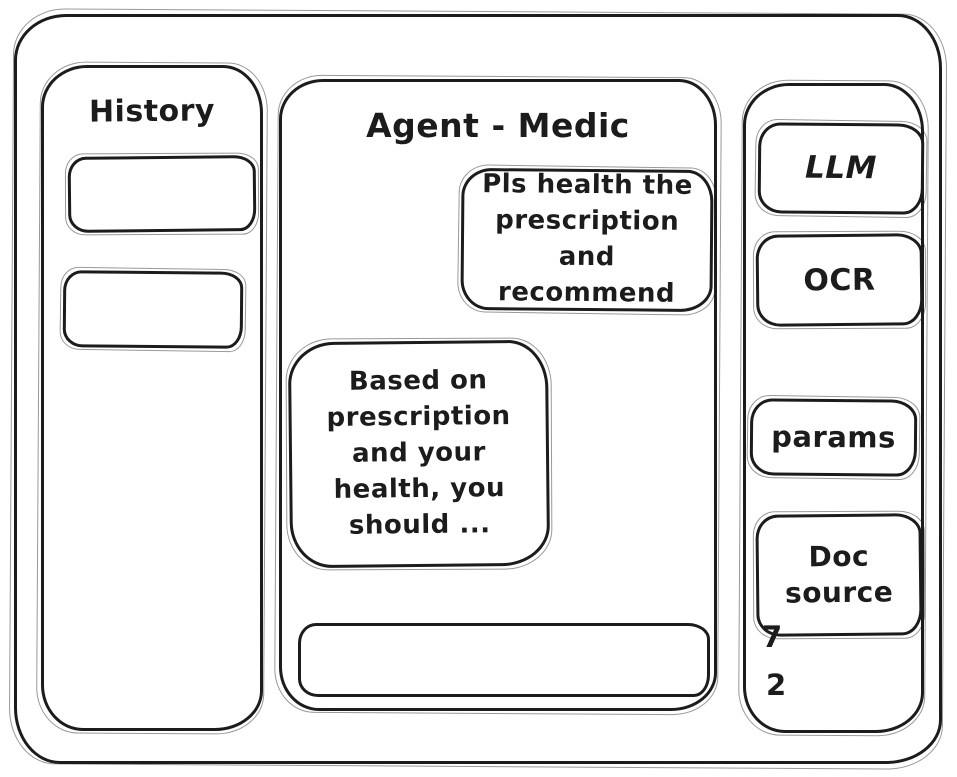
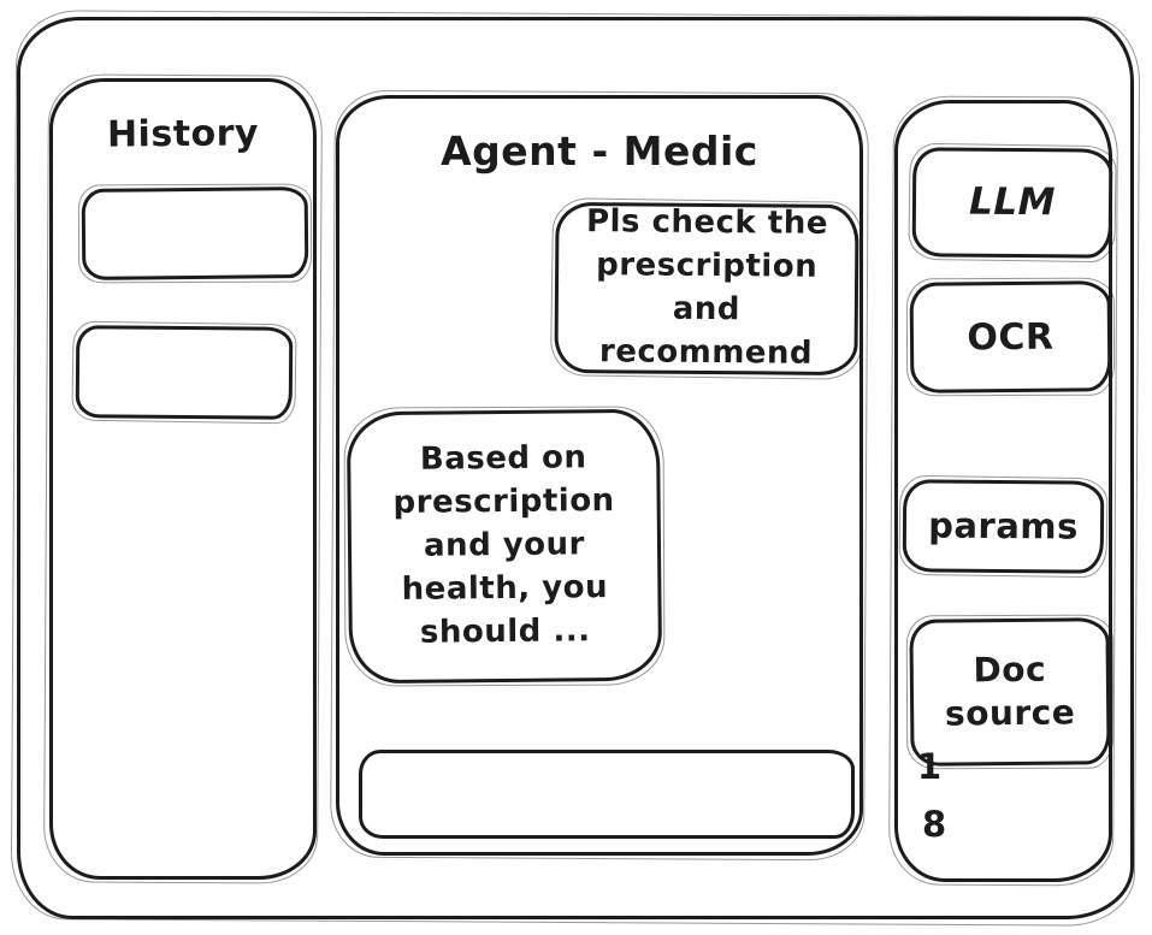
  History
  Agent - Medic
- Pls health the prescription and recommend
+ Pls check the prescription and recommend
  Based on prescription and your health, you should ...
  LLM
  OCR
  params
  Doc source
- 7
+ 1
- 2
+ 8
